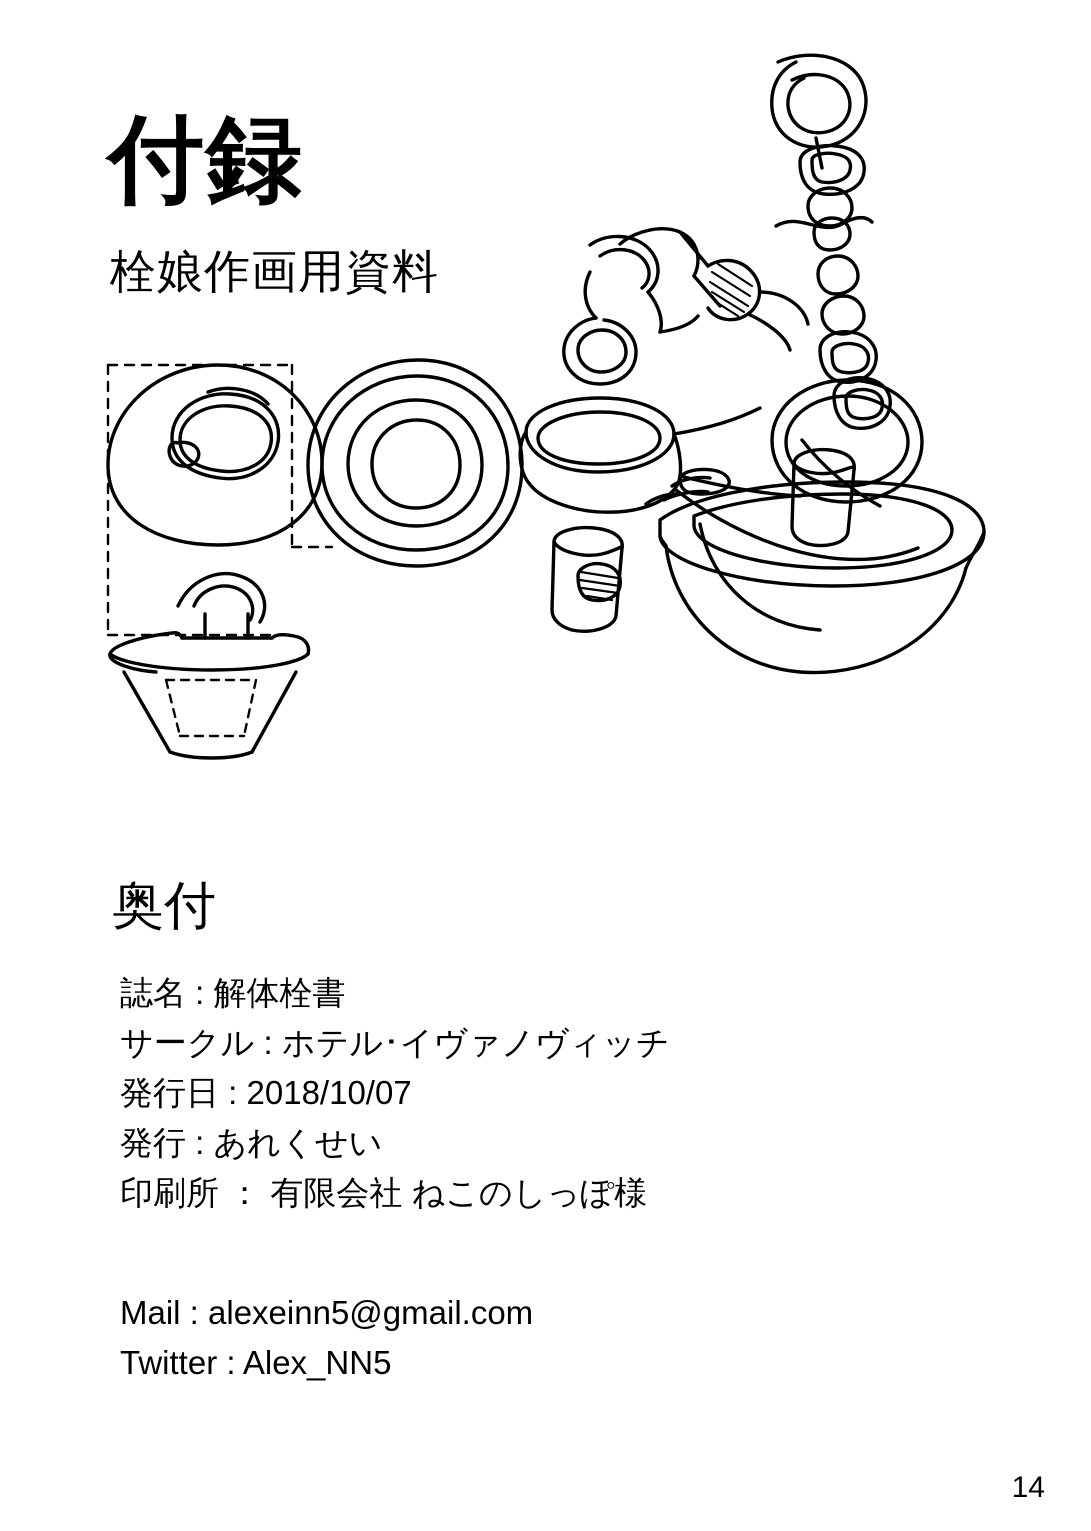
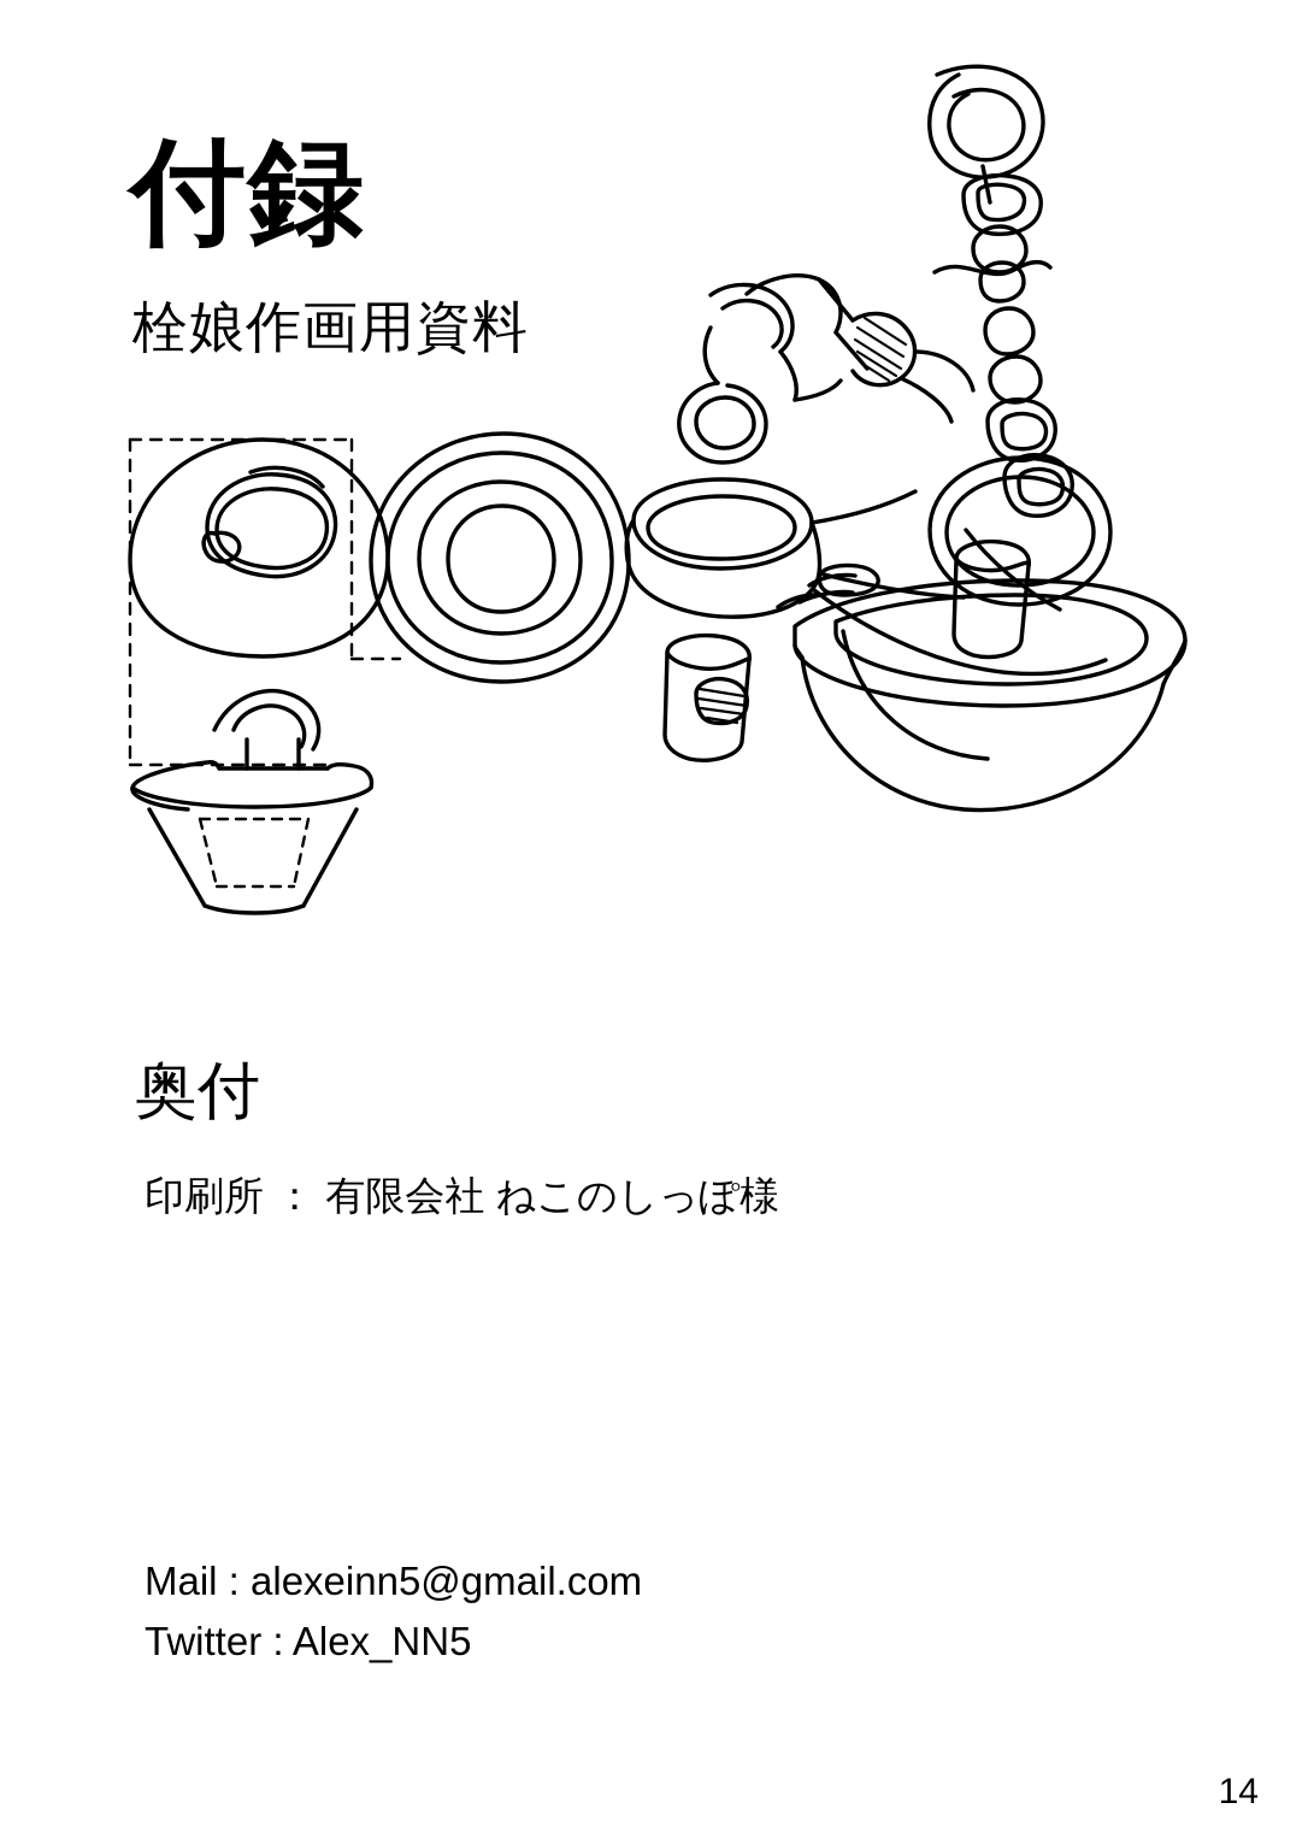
  付録
  栓娘作画用資料
  奥付
- 誌名 : 解体栓書
- サークル : ホテル･イヴァノヴィッチ
- 発行日 : 2018/10/07
- 発行 : あれくせい
  印刷所 ： 有限会社 ねこのしっぽ様
  Mail : alexeinn5@gmail.com
  Twitter : Alex_NN5
  14
